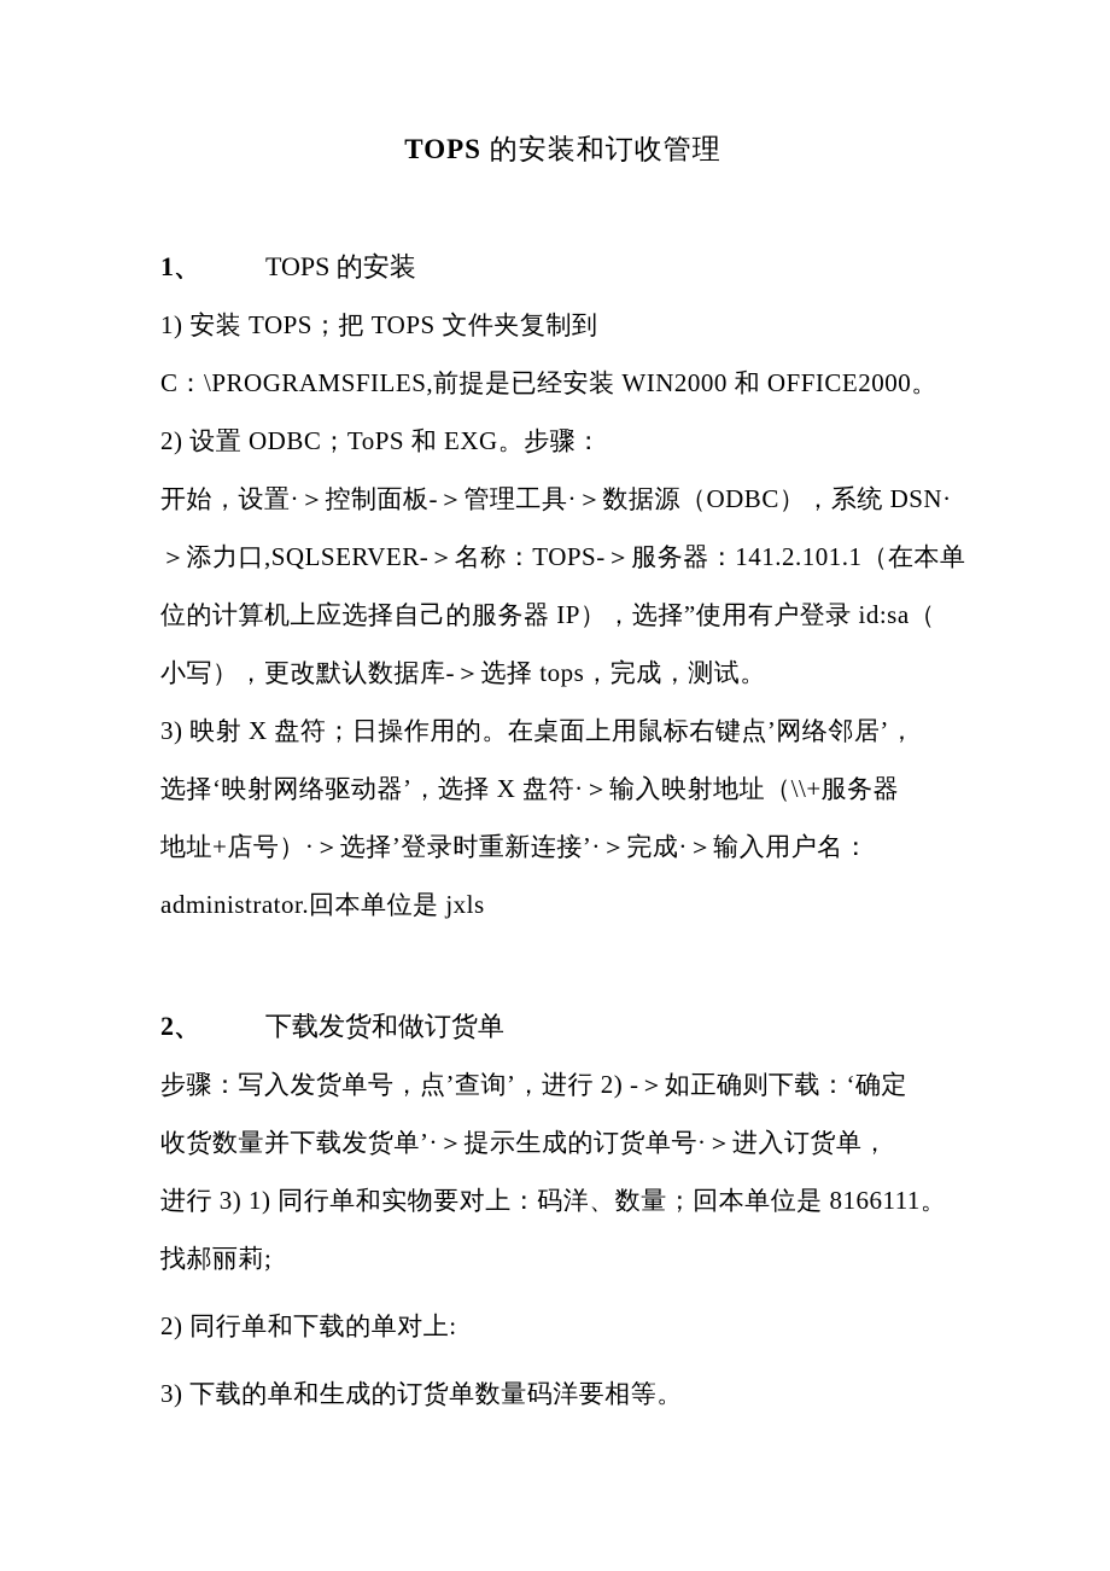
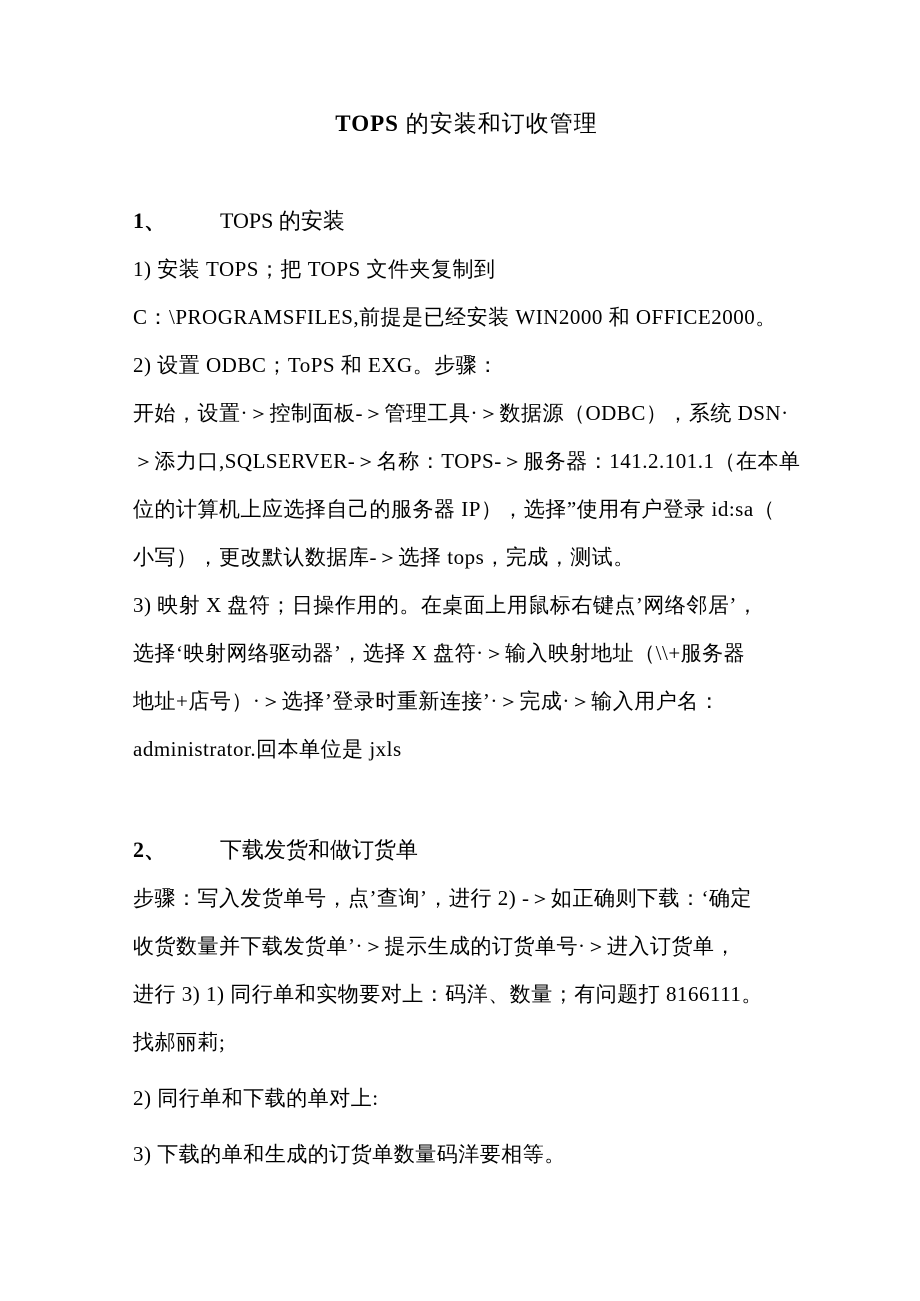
  TOPS 的安装和订收管理
  1、 TOPS 的安装
  1) 安装 TOPS；把 TOPS 文件夹复制到
  C：\PROGRAMSFILES,前提是已经安装 WIN2000 和 OFFICE2000。
  2) 设置 ODBC；ToPS 和 EXG。步骤：
  开始，设置·＞控制面板-＞管理工具·＞数据源（ODBC），系统 DSN·
  ＞添力口,SQLSERVER-＞名称：TOPS-＞服务器：141.2.101.1（在本单
  位的计算机上应选择自己的服务器 IP），选择”使用有户登录 id:sa（
  小写），更改默认数据库-＞选择 tops，完成，测试。
  3) 映射 X 盘符；日操作用的。在桌面上用鼠标右键点’网络邻居’，
  选择‘映射网络驱动器’，选择 X 盘符·＞输入映射地址（\\+服务器
  地址+店号）·＞选择’登录时重新连接’·＞完成·＞输入用户名：
  administrator.回本单位是 jxls
  2、 下载发货和做订货单
  步骤：写入发货单号，点’查询’，进行 2) -＞如正确则下载：‘确定
  收货数量并下载发货单’·＞提示生成的订货单号·＞进入订货单，
- 进行 3) 1) 同行单和实物要对上：码洋、数量；回本单位是 8166111。
+ 进行 3) 1) 同行单和实物要对上：码洋、数量；有问题打 8166111。
  找郝丽莉;
  2) 同行单和下载的单对上:
  3) 下载的单和生成的订货单数量码洋要相等。
